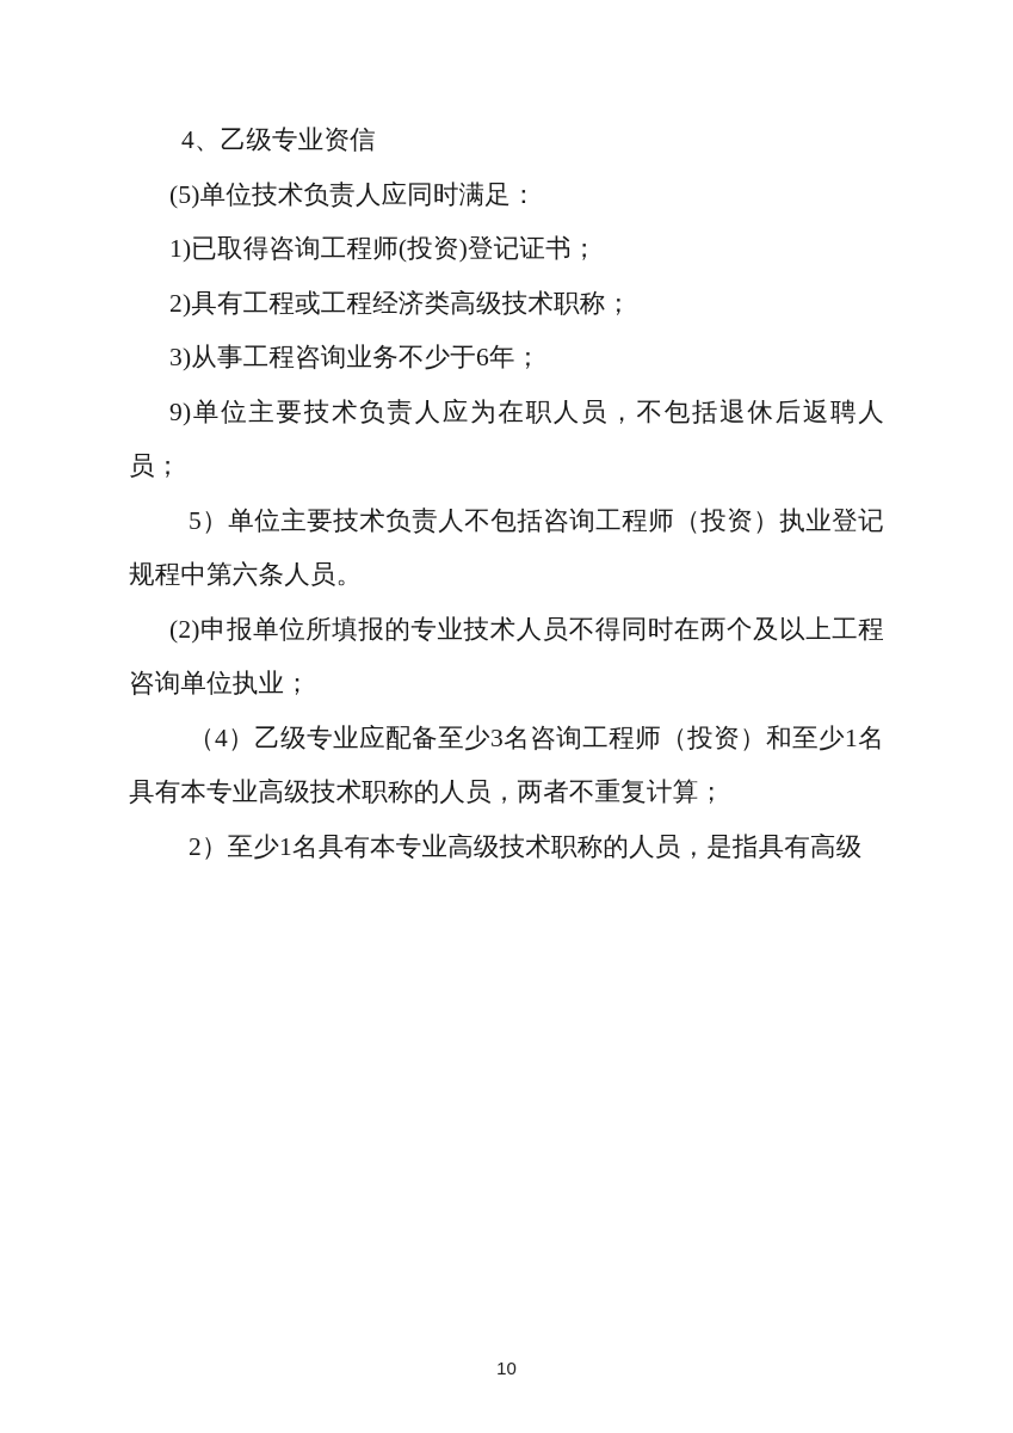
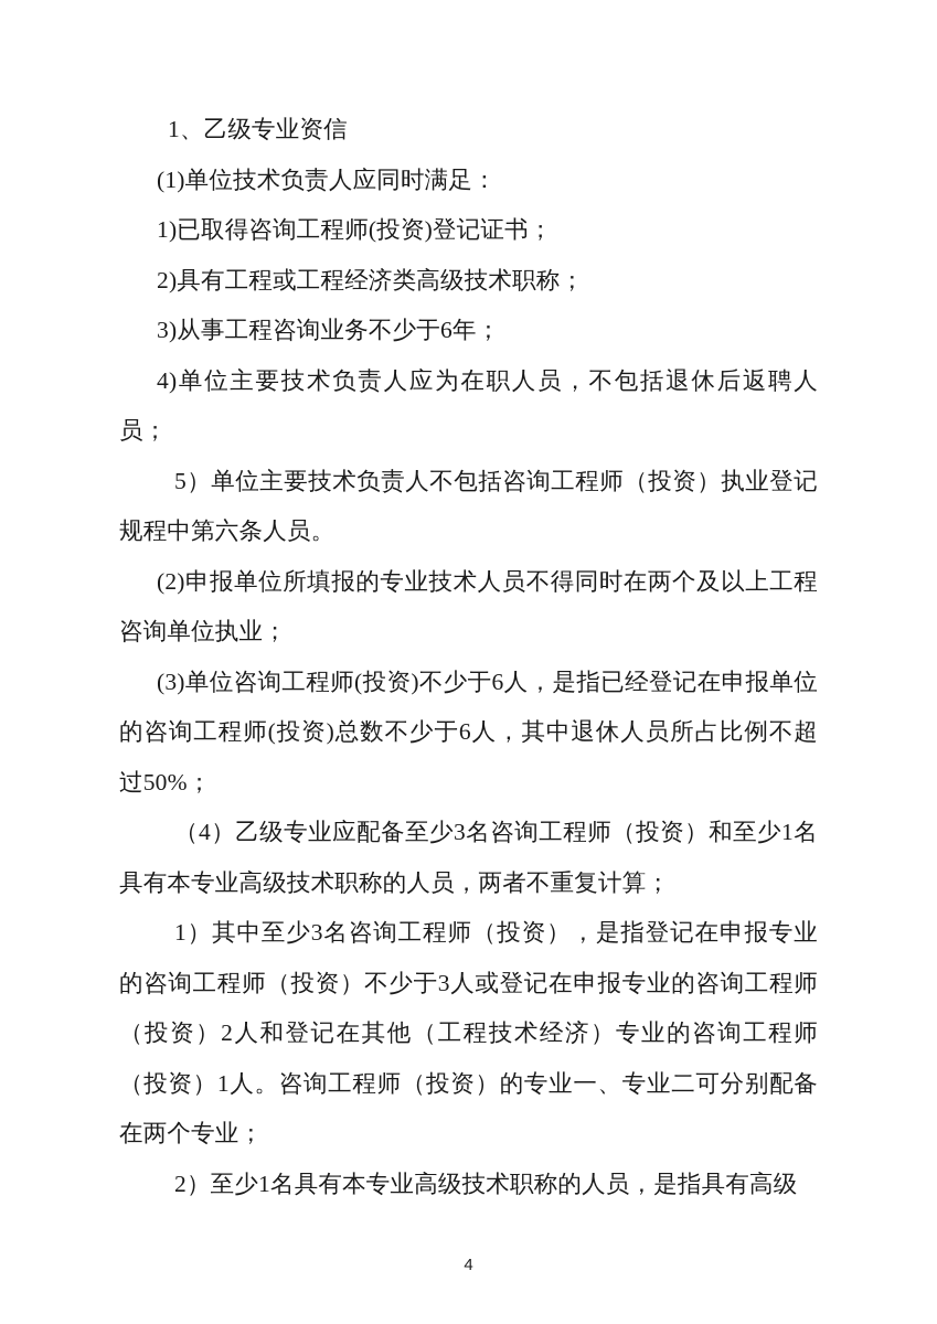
- 4、乙级专业资信
+ 1、乙级专业资信
- (5)单位技术负责人应同时满足：
+ (1)单位技术负责人应同时满足：
  1)已取得咨询工程师(投资)登记证书；
  2)具有工程或工程经济类高级技术职称；
  3)从事工程咨询业务不少于6年；
- 9)单位主要技术负责人应为在职人员，不包括退休后返聘人员；
+ 4)单位主要技术负责人应为在职人员，不包括退休后返聘人员；
  5）单位主要技术负责人不包括咨询工程师（投资）执业登记规程中第六条人员。
  (2)申报单位所填报的专业技术人员不得同时在两个及以上工程咨询单位执业；
+ (3)单位咨询工程师(投资)不少于6人，是指已经登记在申报单位的咨询工程师(投资)总数不少于6人，其中退休人员所占比例不超过50%；
  （4）乙级专业应配备至少3名咨询工程师（投资）和至少1名具有本专业高级技术职称的人员，两者不重复计算；
+ 1）其中至少3名咨询工程师（投资），是指登记在申报专业的咨询工程师（投资）不少于3人或登记在申报专业的咨询工程师（投资）2人和登记在其他（工程技术经济）专业的咨询工程师（投资）1人。咨询工程师（投资）的专业一、专业二可分别配备在两个专业；
  2）至少1名具有本专业高级技术职称的人员，是指具有高级
- 10
+ 4
